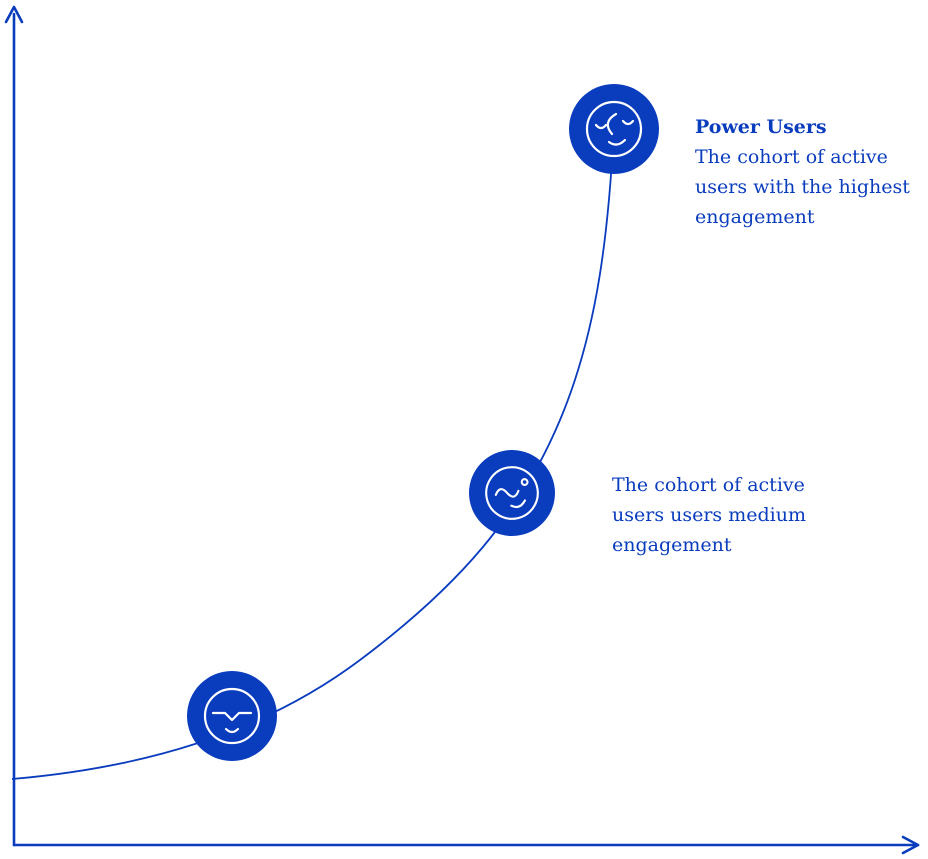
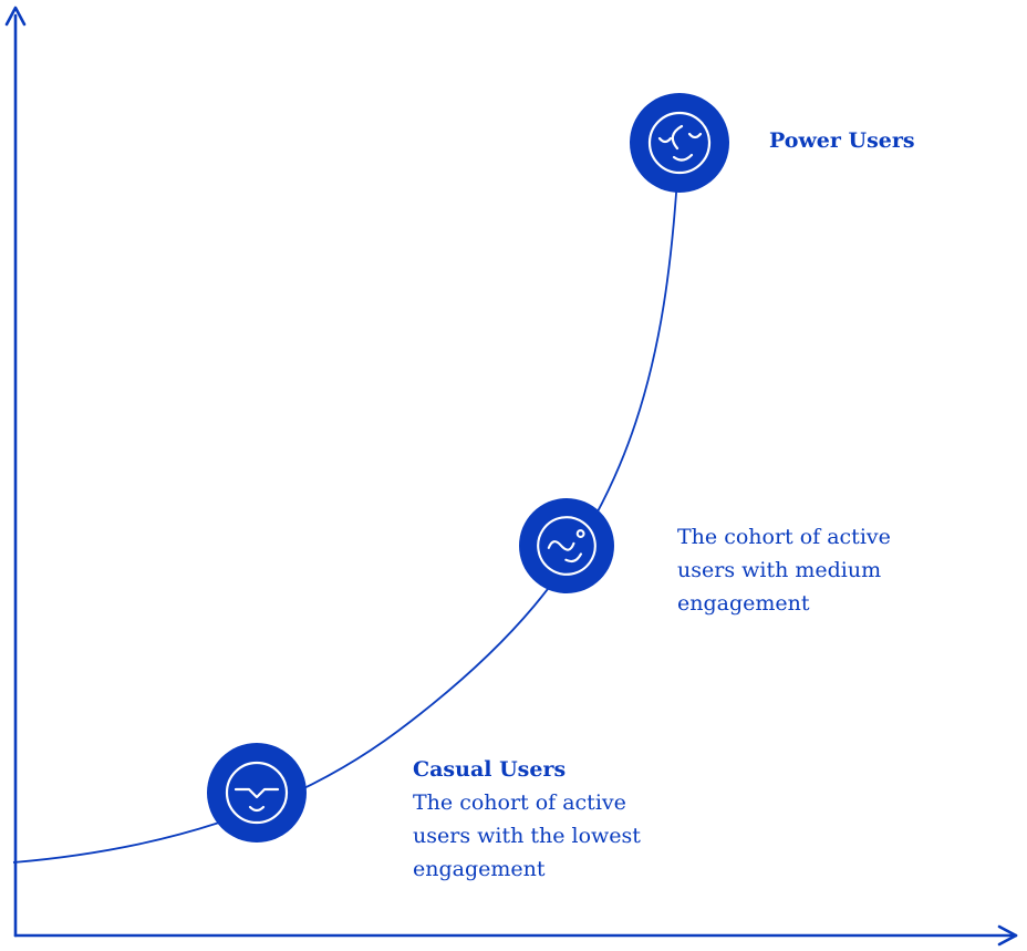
+ Casual Users
+ The cohort of active users with the lowest engagement
- The cohort of active users users medium engagement
+ The cohort of active users with medium engagement
  Power Users
- The cohort of active users with the highest engagement
